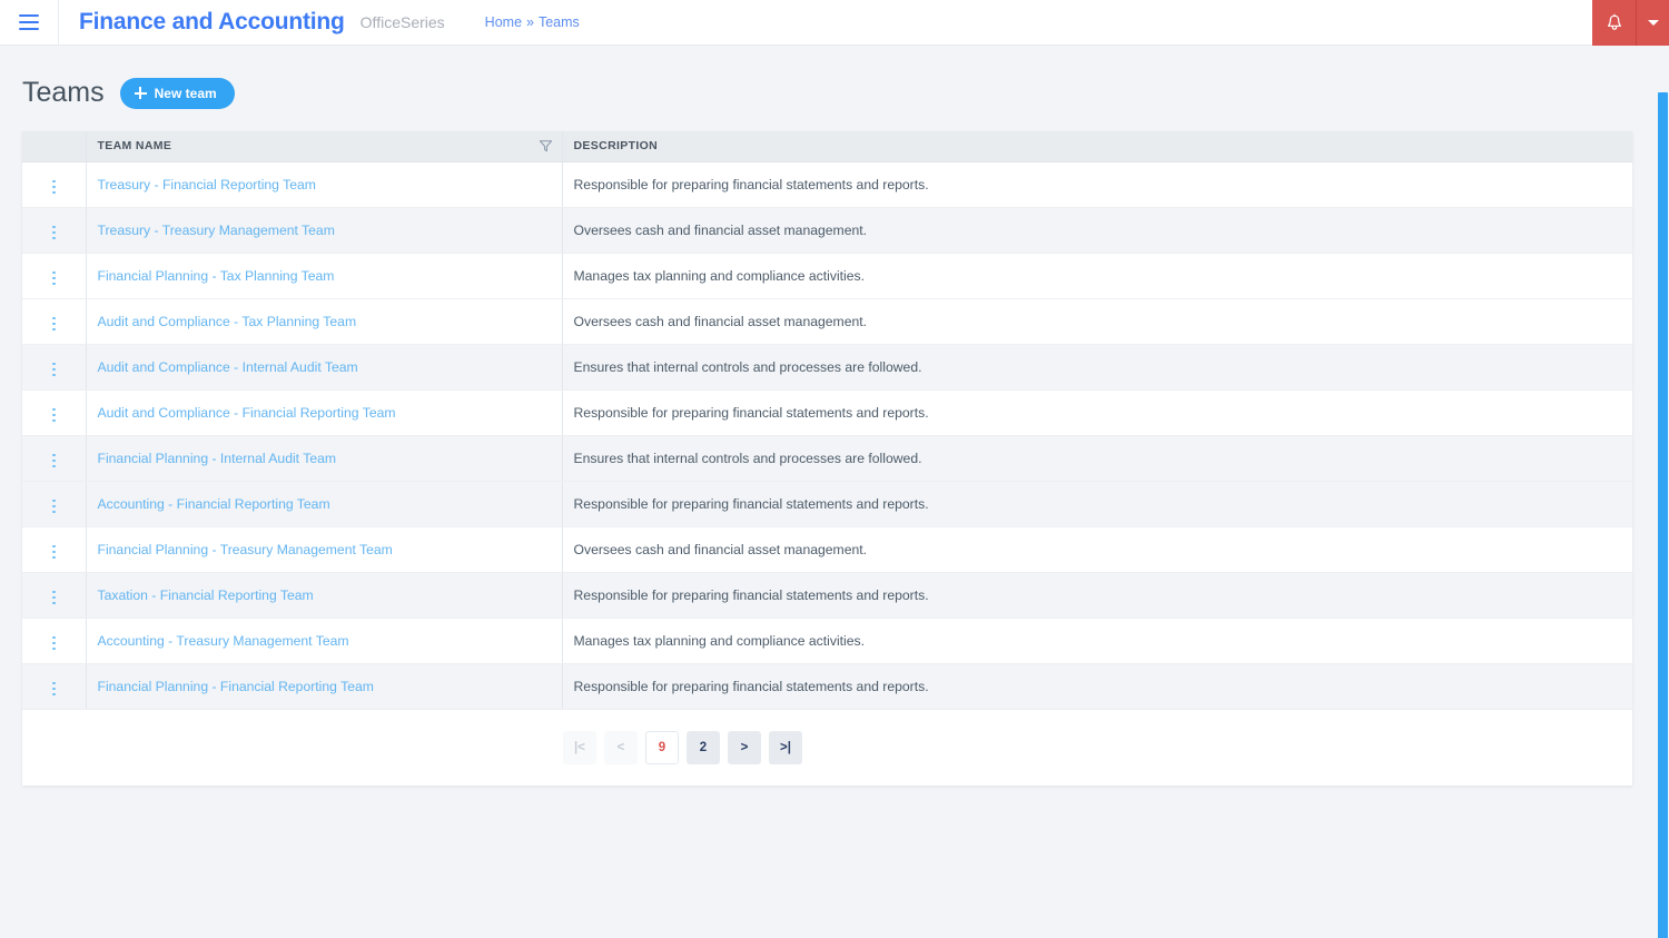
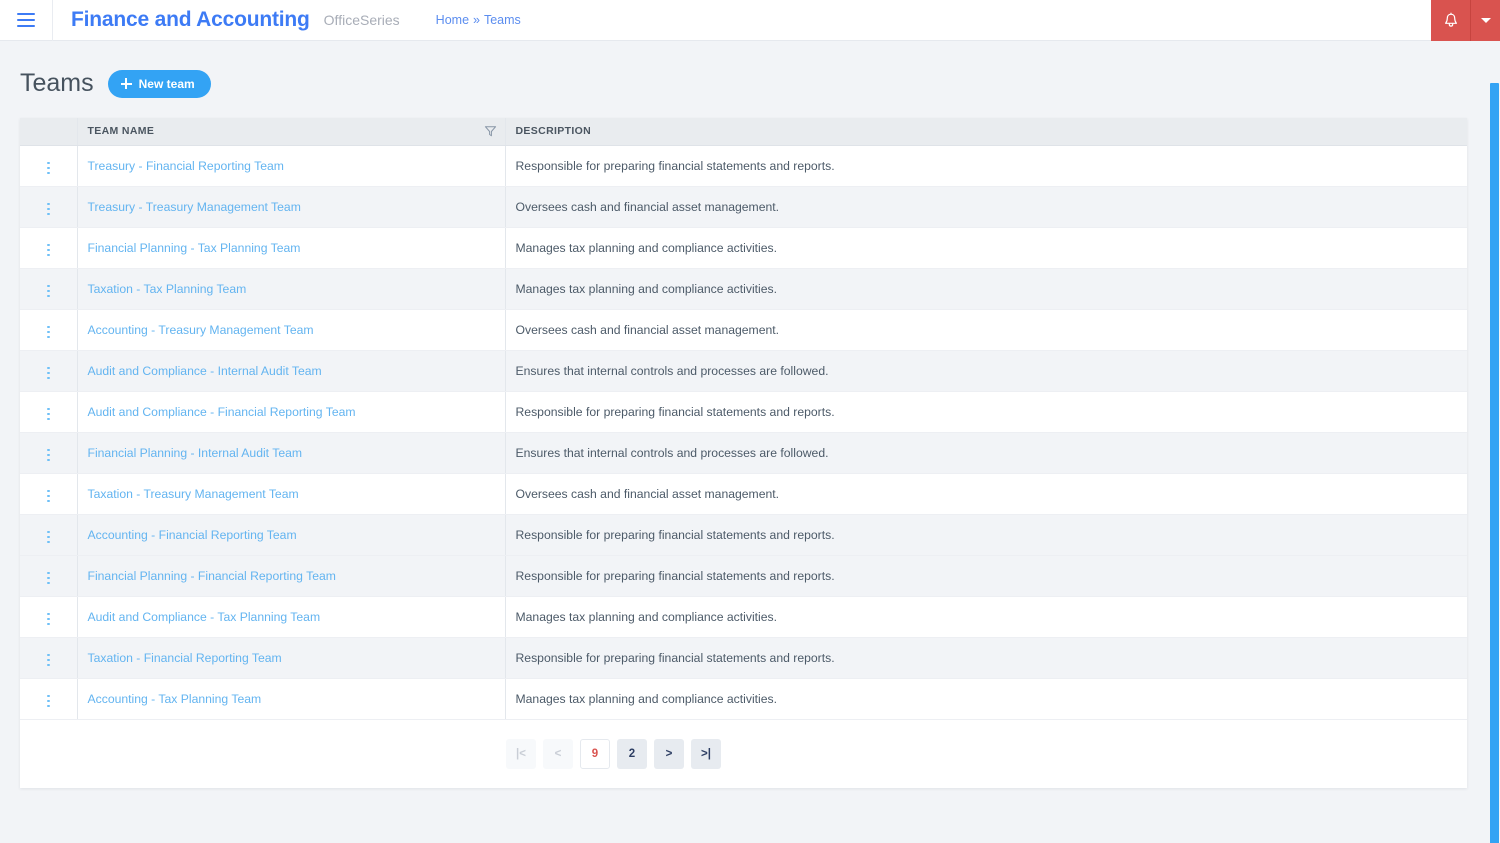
  Finance and Accounting
  OfficeSeries
  Home
  »
  Teams
  Teams
  New team
  	TEAM NAME	DESCRIPTION
  	Treasury - Financial Reporting Team	Responsible for preparing financial statements and reports.
  	Treasury - Treasury Management Team	Oversees cash and financial asset management.
  	Financial Planning - Tax Planning Team	Manages tax planning and compliance activities.
+ 	Taxation - Tax Planning Team	Manages tax planning and compliance activities.
- 	Audit and Compliance - Tax Planning Team	Oversees cash and financial asset management.
+ 	Accounting - Treasury Management Team	Oversees cash and financial asset management.
  	Audit and Compliance - Internal Audit Team	Ensures that internal controls and processes are followed.
  	Audit and Compliance - Financial Reporting Team	Responsible for preparing financial statements and reports.
  	Financial Planning - Internal Audit Team	Ensures that internal controls and processes are followed.
+ 	Taxation - Treasury Management Team	Oversees cash and financial asset management.
  	Accounting - Financial Reporting Team	Responsible for preparing financial statements and reports.
- 	Financial Planning - Treasury Management Team	Oversees cash and financial asset management.
- 	Taxation - Financial Reporting Team	Responsible for preparing financial statements and reports.
+ 	Financial Planning - Financial Reporting Team	Responsible for preparing financial statements and reports.
- 	Accounting - Treasury Management Team	Manages tax planning and compliance activities.
+ 	Audit and Compliance - Tax Planning Team	Manages tax planning and compliance activities.
- 	Financial Planning - Financial Reporting Team	Responsible for preparing financial statements and reports.
+ 	Taxation - Financial Reporting Team	Responsible for preparing financial statements and reports.
+ 	Accounting - Tax Planning Team	Manages tax planning and compliance activities.
  |<
  <
  9
  2
  >
  >|
